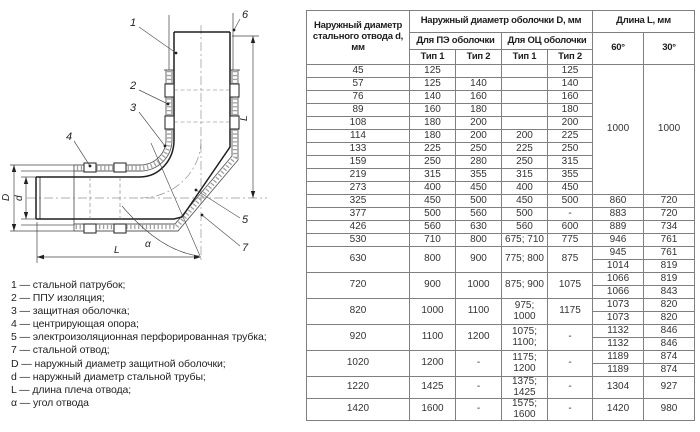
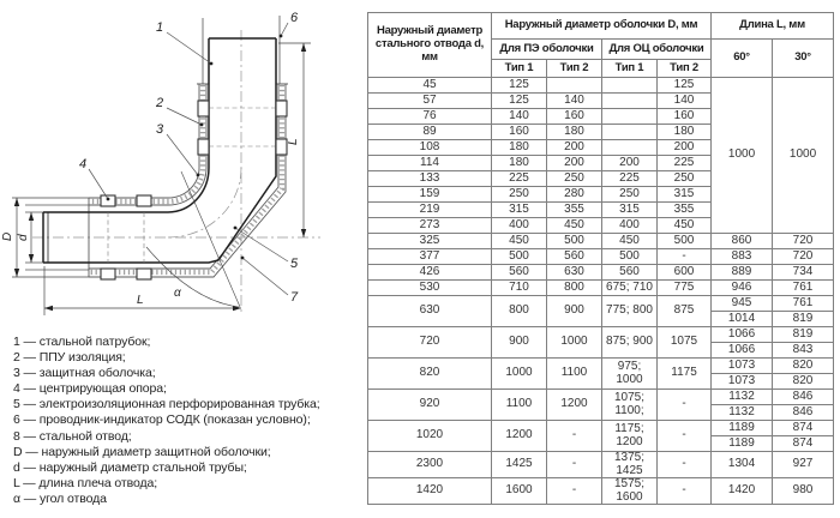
  L
  α
  1
  2
  3
  4
  5
  6
  7
  1 — стальной патрубок;
  2 — ППУ изоляция;
  3 — защитная оболочка;
  4 — центрирующая опора;
  5 — электроизоляционная перфорированная трубка;
+ 6 — проводник-индикатор СОДК (показан условно);
- 7 — стальной отвод;
+ 8 — стальной отвод;
  D — наружный диаметр защитной оболочки;
  d — наружный диаметр стальной трубы;
  L — длина плеча отвода;
  α — угол отвода
  Наружный диаметр стального отвода d, мм	Наружный диаметр оболочки D, мм	Длина L, мм
  Для ПЭ оболочки	Для ОЦ оболочки	60°	30°
  Тип 1	Тип 2	Тип 1	Тип 2
  45	125			125	1000	1000
  57	125	140		140
  76	140	160		160
  89	160	180		180
  108	180	200		200
  114	180	200	200	225
  133	225	250	225	250
  159	250	280	250	315
  219	315	355	315	355
  273	400	450	400	450
  325	450	500	450	500	860	720
  377	500	560	500	-	883	720
  426	560	630	560	600	889	734
  530	710	800	675; 710	775	946	761
  630	800	900	775; 800	875	945	761
  1014	819
  720	900	1000	875; 900	1075	1066	819
  1066	843
  820	1000	1100	975; 1000	1175	1073	820
  1073	820
  920	1100	1200	1075; 1100;	-	1132	846
  1132	846
  1020	1200	-	1175; 1200	-	1189	874
  1189	874
- 1220	1425	-	1375; 1425	-	1304	927
+ 2300	1425	-	1375; 1425	-	1304	927
  1420	1600	-	1575; 1600	-	1420	980
